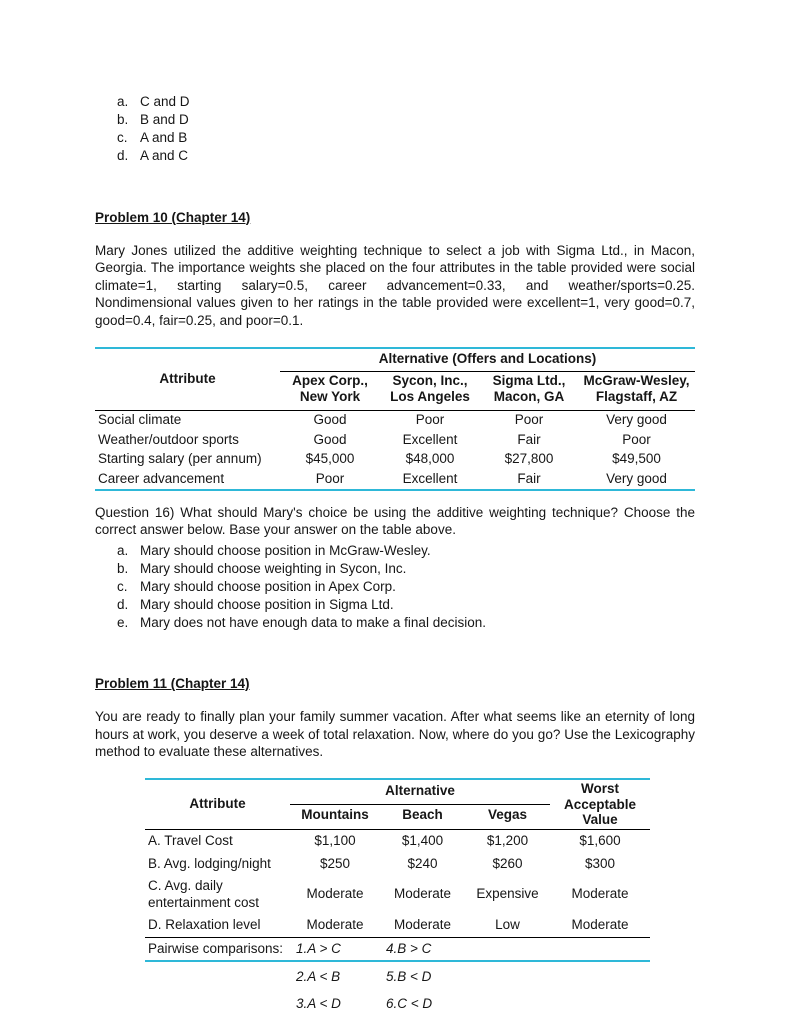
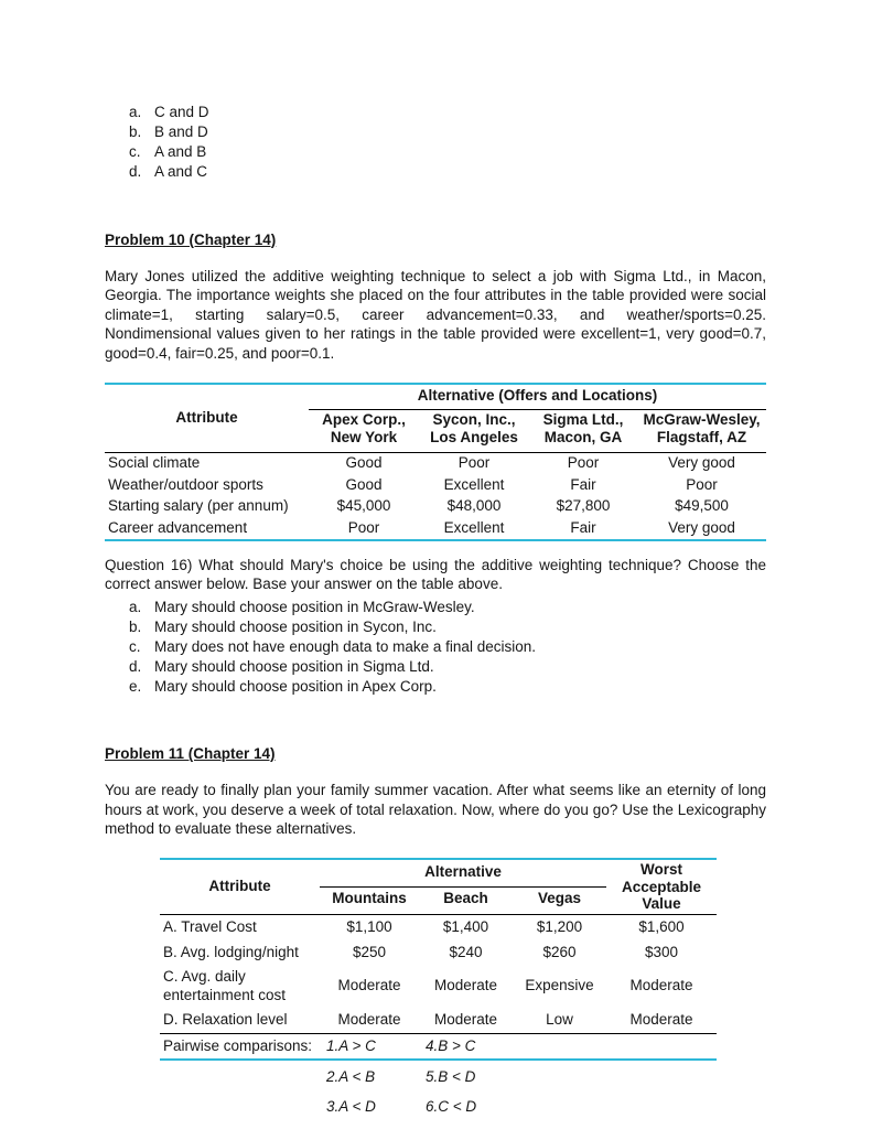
  a.
  C and D
  b.
  B and D
  c.
  A and B
  d.
  A and C
  Problem 10 (Chapter 14)
  Mary Jones utilized the additive weighting technique to select a job with Sigma Ltd., in Macon, Georgia. The importance weights she placed on the four attributes in the table provided were social climate=1, starting salary=0.5, career advancement=0.33, and weather/sports=0.25. Nondimensional values given to her ratings in the table provided were excellent=1, very good=0.7, good=0.4, fair=0.25, and poor=0.1.
  Attribute	Alternative (Offers and Locations)
  Apex Corp., New York	Sycon, Inc., Los Angeles	Sigma Ltd., Macon, GA	McGraw-Wesley, Flagstaff, AZ
  Social climate	Good	Poor	Poor	Very good
  Weather/outdoor sports	Good	Excellent	Fair	Poor
  Starting salary (per annum)	$45,000	$48,000	$27,800	$49,500
  Career advancement	Poor	Excellent	Fair	Very good
  Question 16) What should Mary's choice be using the additive weighting technique? Choose the correct answer below. Base your answer on the table above.
  a.
  Mary should choose position in McGraw-Wesley.
  b.
- Mary should choose weighting in Sycon, Inc.
+ Mary should choose position in Sycon, Inc.
  c.
- Mary should choose position in Apex Corp.
+ Mary does not have enough data to make a final decision.
  d.
  Mary should choose position in Sigma Ltd.
  e.
- Mary does not have enough data to make a final decision.
+ Mary should choose position in Apex Corp.
  Problem 11 (Chapter 14)
  You are ready to finally plan your family summer vacation. After what seems like an eternity of long hours at work, you deserve a week of total relaxation. Now, where do you go? Use the Lexicography method to evaluate these alternatives.
  Attribute	Alternative	Worst Acceptable Value
  Mountains	Beach	Vegas
  A. Travel Cost	$1,100	$1,400	$1,200	$1,600
  B. Avg. lodging/night	$250	$240	$260	$300
  C. Avg. daily entertainment cost	Moderate	Moderate	Expensive	Moderate
  D. Relaxation level	Moderate	Moderate	Low	Moderate
  Pairwise comparisons:	1.A > C	4.B > C
  	2.A < B	5.B < D
  	3.A < D	6.C < D
